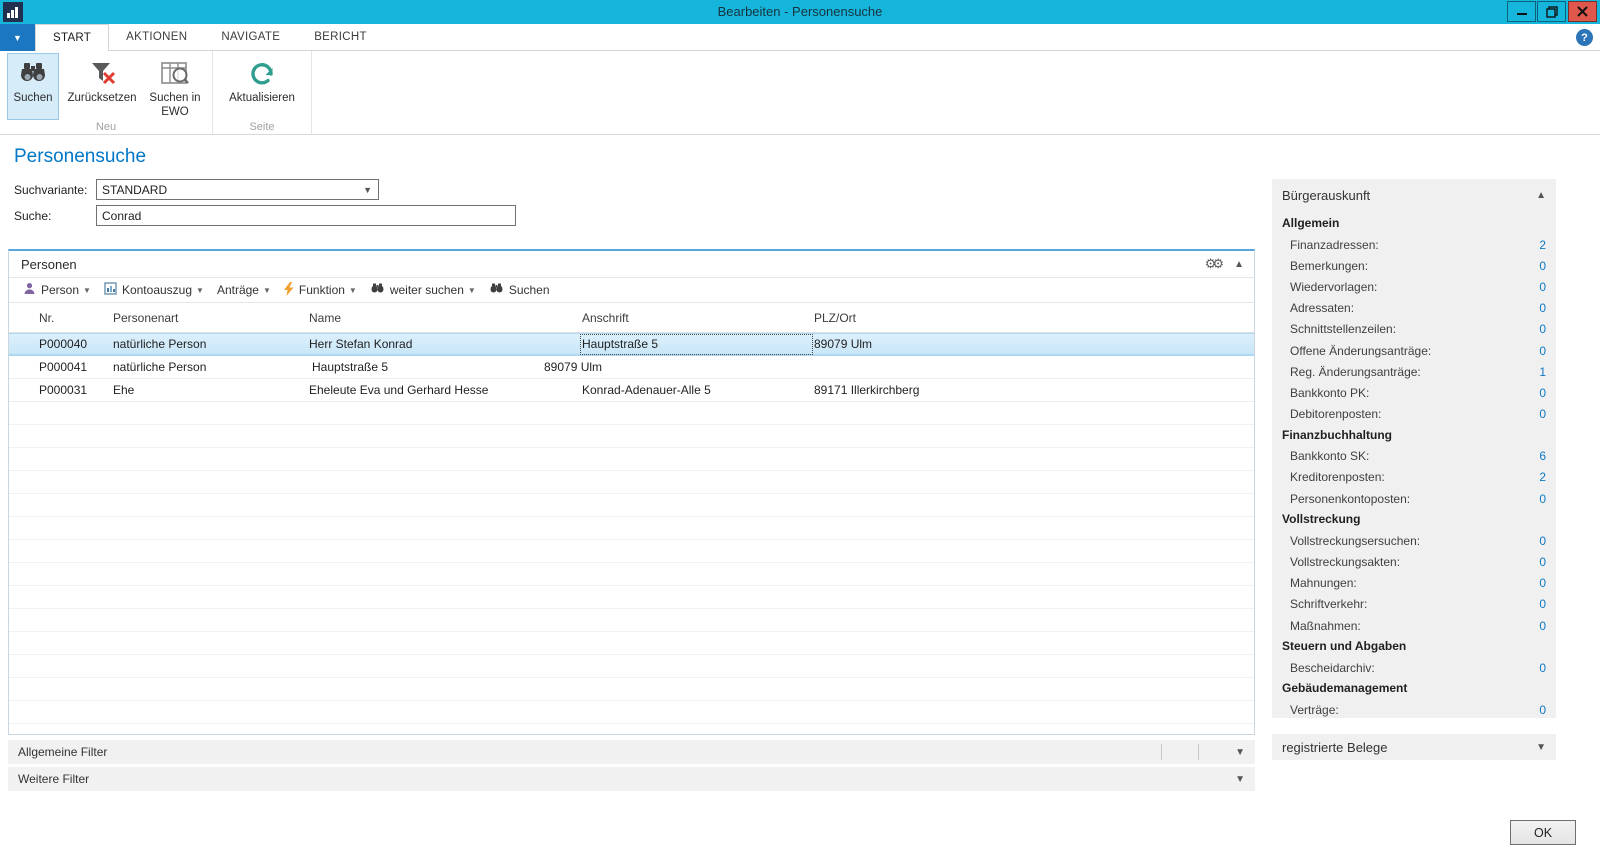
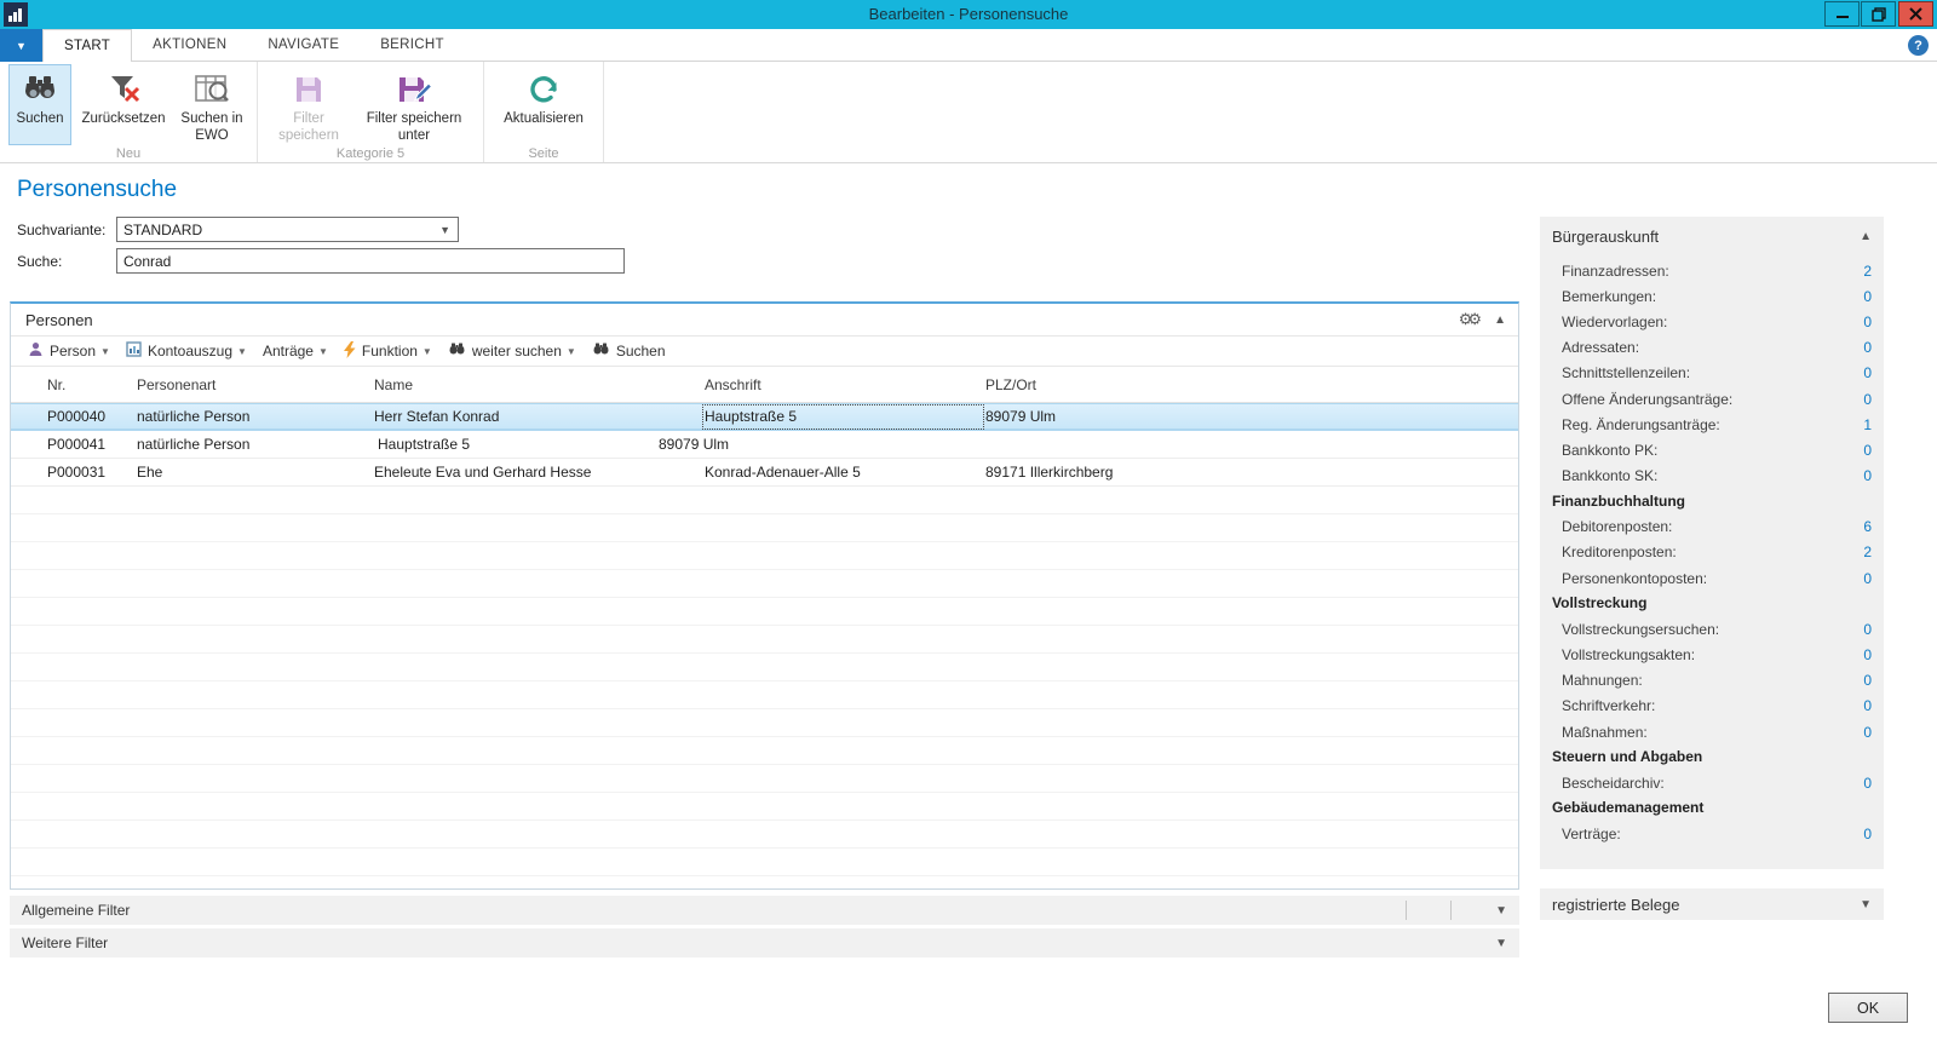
  Bearbeiten - Personensuche
  ▼
  START
  AKTIONEN
  NAVIGATE
  BERICHT
  ?
  Suchen
  Zurücksetzen
  Suchen in EWO
  Neu
+ Filter speichern
+ Filter speichern unter
+ Kategorie 5
  Aktualisieren
  Seite
  Personensuche
  Suchvariante:
  STANDARD
  ▼
  Suche:
  Conrad
  Personen
  ⚙⚙
  ▲
  Person
  ▼
  Kontoauszug
  ▼
  Anträge
  ▼
  Funktion
  ▼
  weiter suchen
  ▼
  Suchen
  Nr.
  Personenart
  Name
  Anschrift
  PLZ/Ort
  P000040
  natürliche Person
  Herr Stefan Konrad
  Hauptstraße 5
  89079 Ulm
  P000041
  natürliche Person
  Hauptstraße 5
  89079 Ulm
  P000031
  Ehe
  Eheleute Eva und Gerhard Hesse
  Konrad-Adenauer-Alle 5
  89171 Illerkirchberg
  Allgemeine Filter
  ▼
  Weitere Filter
  ▼
  Bürgerauskunft
  ▲
- Allgemein
  Finanzadressen:
  2
  Bemerkungen:
  0
  Wiedervorlagen:
  0
  Adressaten:
  0
  Schnittstellenzeilen:
  0
  Offene Änderungsanträge:
  0
  Reg. Änderungsanträge:
  1
  Bankkonto PK:
  0
- Debitorenposten:
+ Bankkonto SK:
  0
  Finanzbuchhaltung
- Bankkonto SK:
+ Debitorenposten:
  6
  Kreditorenposten:
  2
  Personenkontoposten:
  0
  Vollstreckung
  Vollstreckungsersuchen:
  0
  Vollstreckungsakten:
  0
  Mahnungen:
  0
  Schriftverkehr:
  0
  Maßnahmen:
  0
  Steuern und Abgaben
  Bescheidarchiv:
  0
  Gebäudemanagement
  Verträge:
  0
  registrierte Belege
  ▼
  OK
